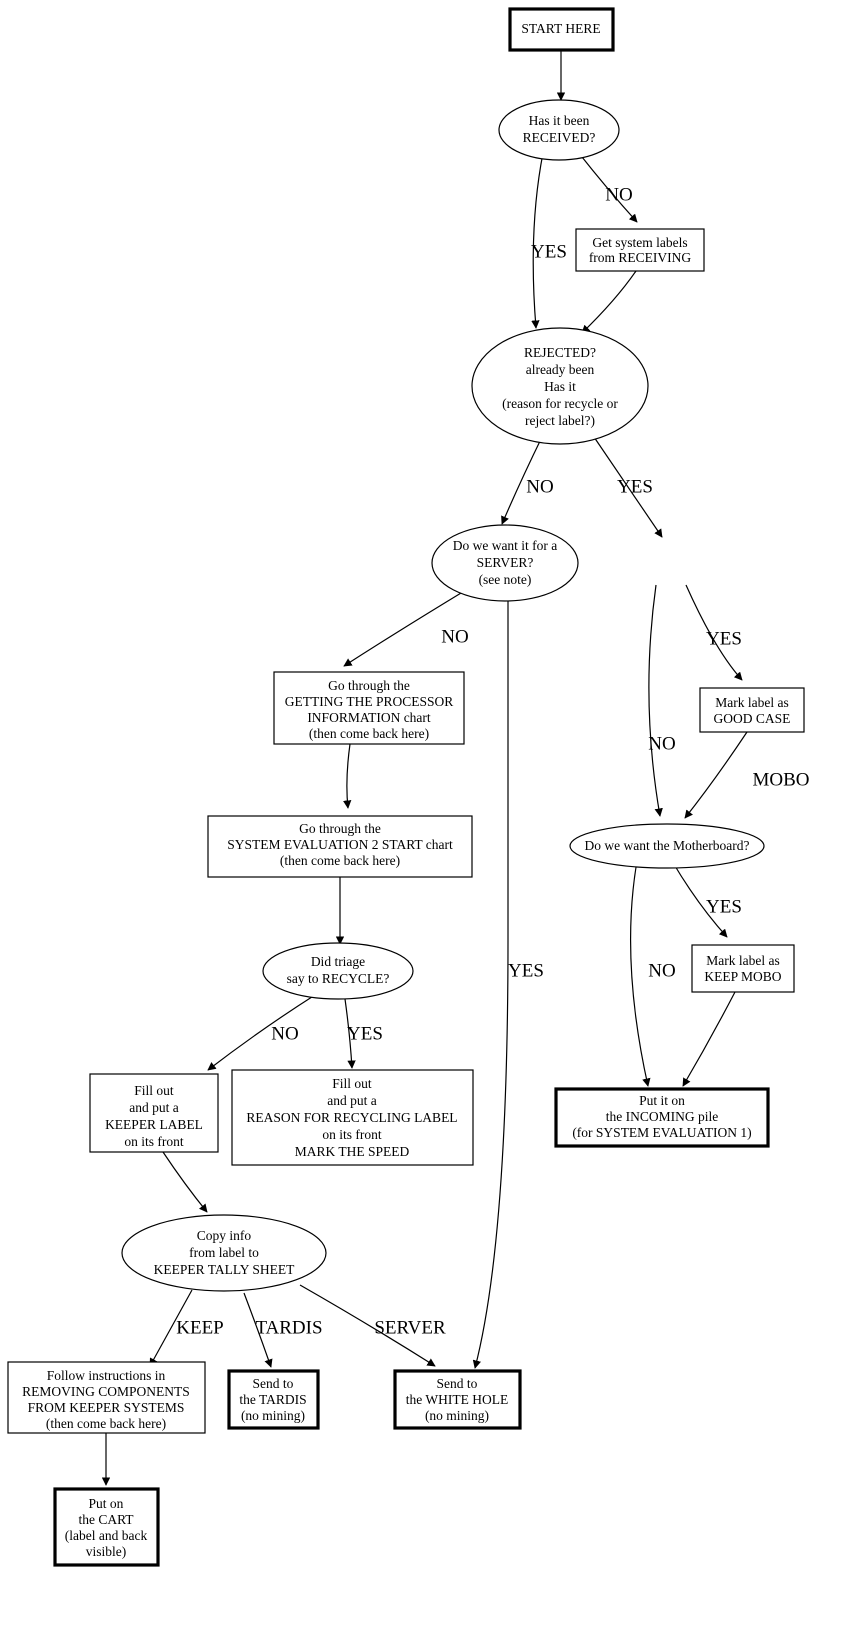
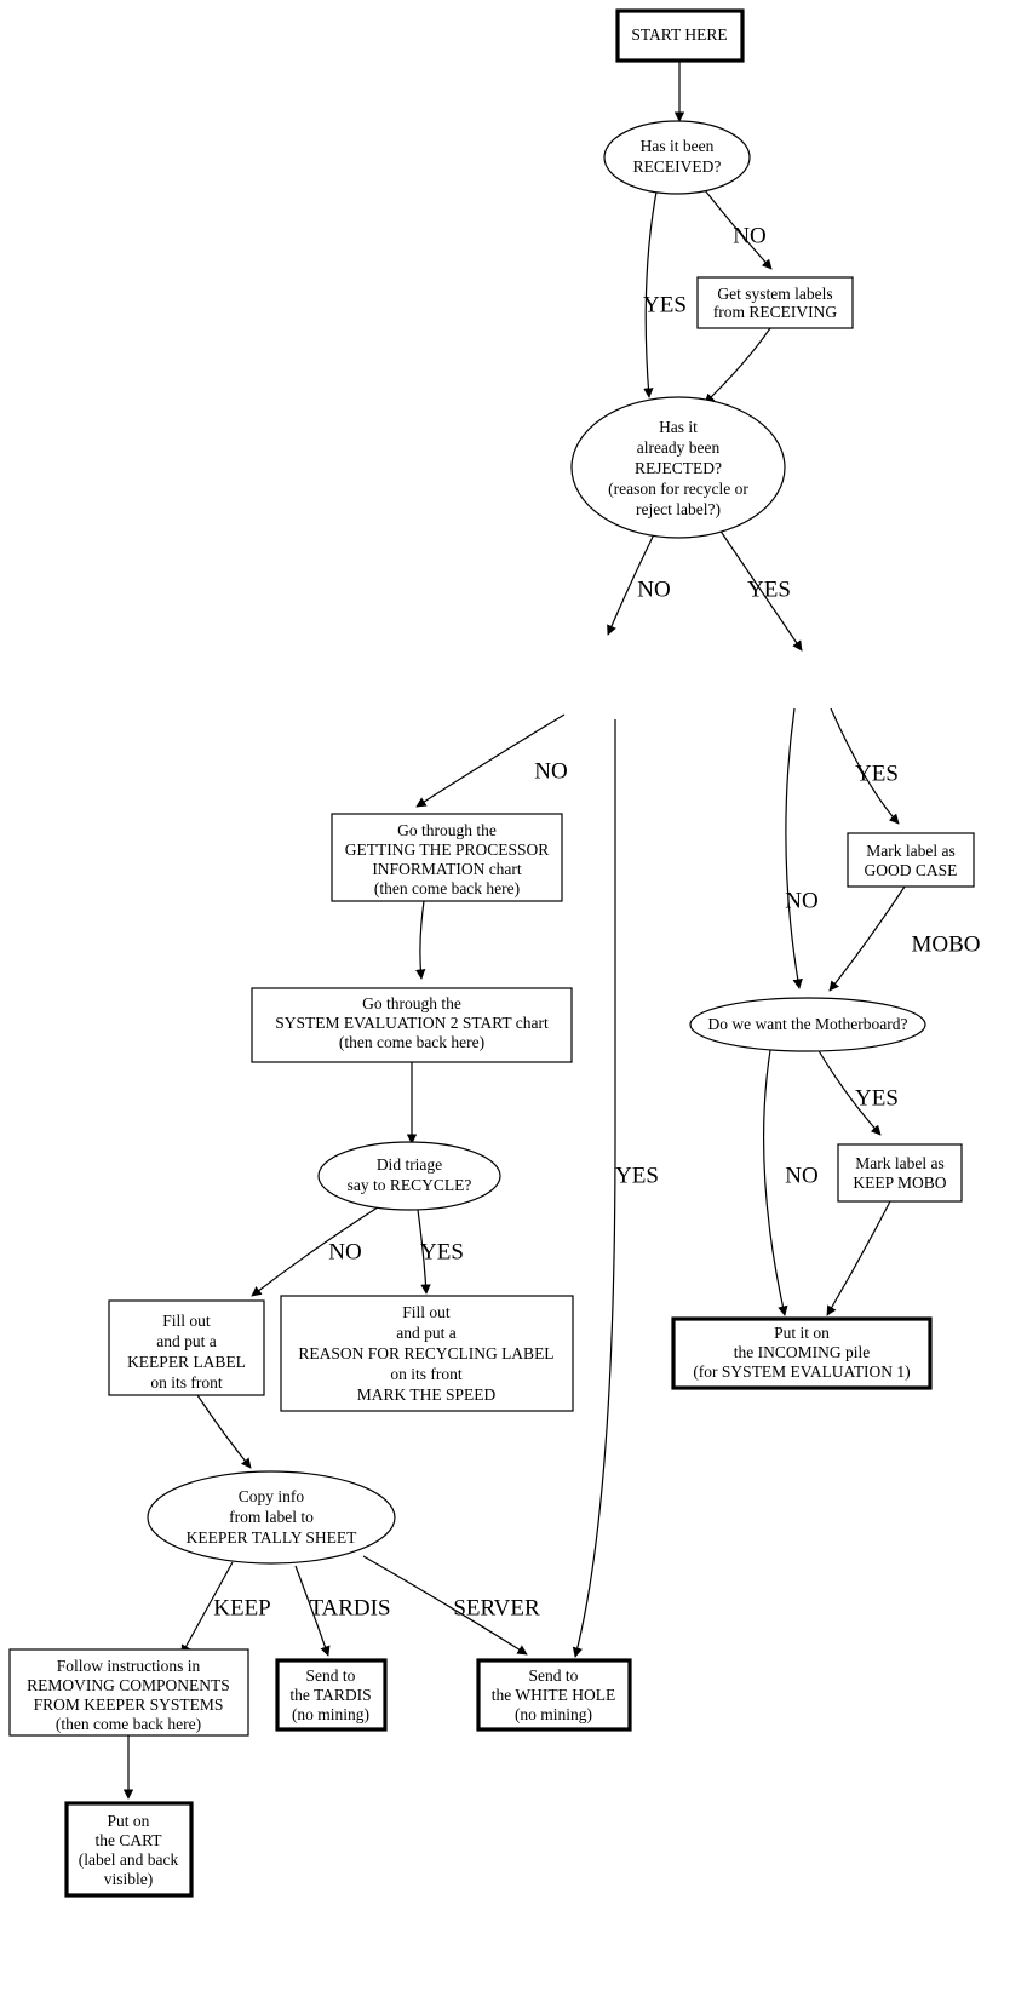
  START HERE
  Has it been
  RECEIVED?
  Get system labels
  from RECEIVING
- REJECTED?
+ Has it
  already been
- Has it
+ REJECTED?
  (reason for recycle or
  reject label?)
- Do we want it for a
- SERVER?
- (see note)
  Mark label as
  GOOD CASE
  Do we want the Motherboard?
  Mark label as
  KEEP MOBO
  Put it on
  the INCOMING pile
  (for SYSTEM EVALUATION 1)
  Go through the
  GETTING THE PROCESSOR
  INFORMATION chart
  (then come back here)
  Go through the
  SYSTEM EVALUATION 2 START chart
  (then come back here)
  Did triage
  say to RECYCLE?
  Fill out
  and put a
  KEEPER LABEL
  on its front
  Fill out
  and put a
  REASON FOR RECYCLING LABEL
  on its front
  MARK THE SPEED
  Copy info
  from label to
  KEEPER TALLY SHEET
  Follow instructions in
  REMOVING COMPONENTS
  FROM KEEPER SYSTEMS
  (then come back here)
  Send to
  the TARDIS
  (no mining)
  Send to
  the WHITE HOLE
  (no mining)
  Put on
  the CART
  (label and back
  visible)
  NO
  YES
  NO
  YES
  NO
  YES
  NO
  YES
  MOBO
  NO
  YES
  NO
  YES
  KEEP
  TARDIS
  SERVER
